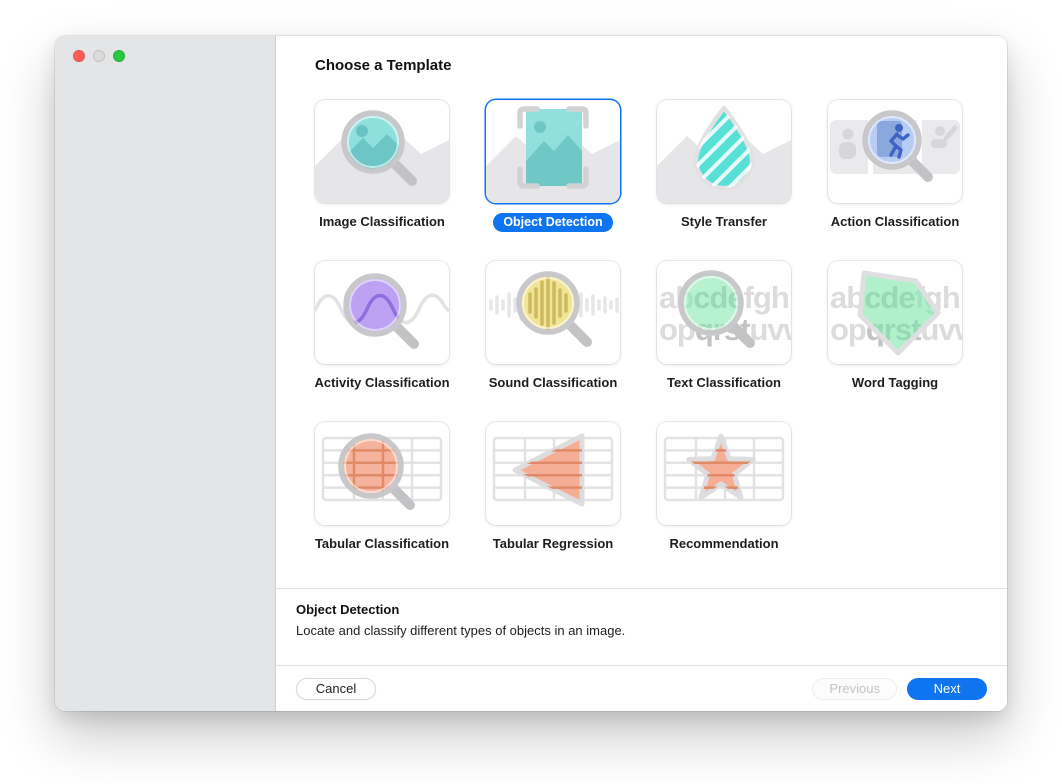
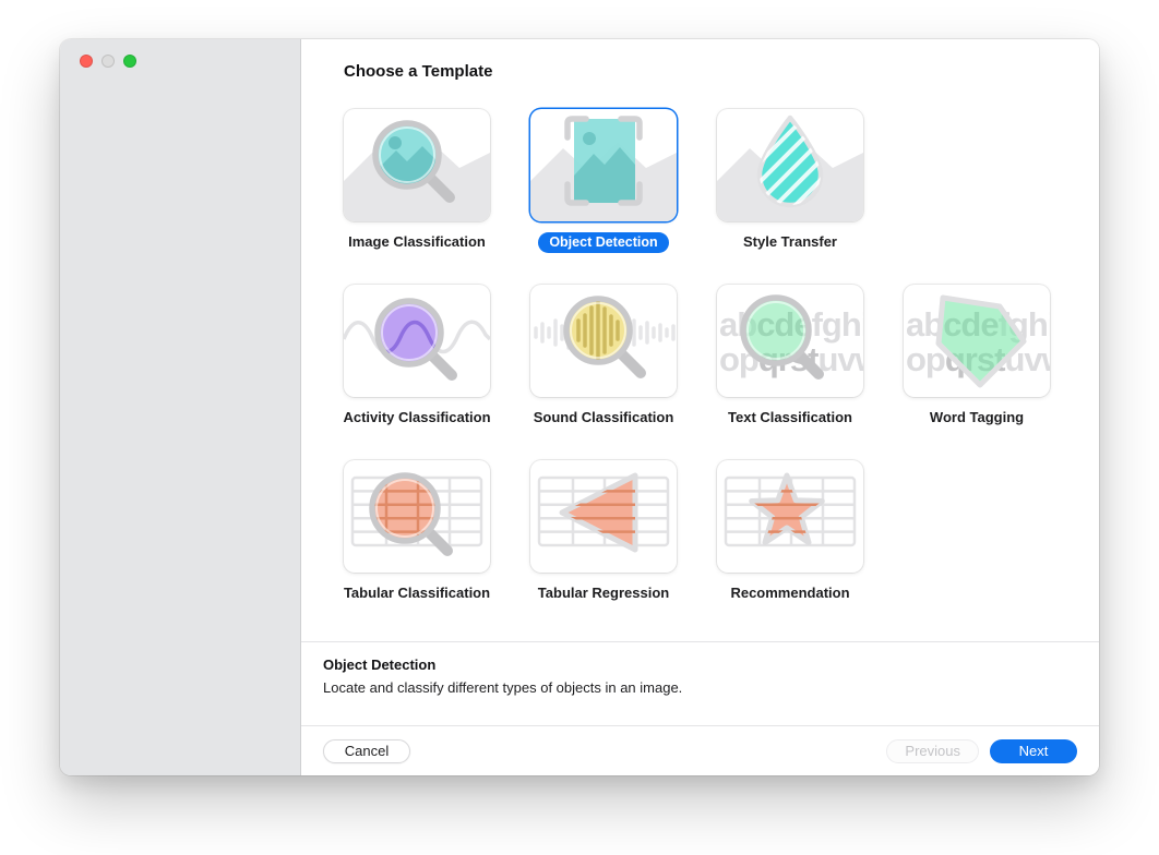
  Choose a Template
  Image Classification
  Object Detection
  Style Transfer
- Action Classification
  Activity Classification
  Sound Classification
  abcdefgh
  opqrtuv
  Text Classification
  abcdefgh
  opqrstuv
  Word Tagging
  Tabular Classification
  Tabular Regression
  Recommendation
  Object Detection
  Locate and classify different types of objects in an image.
  Cancel
  Previous
  Next
